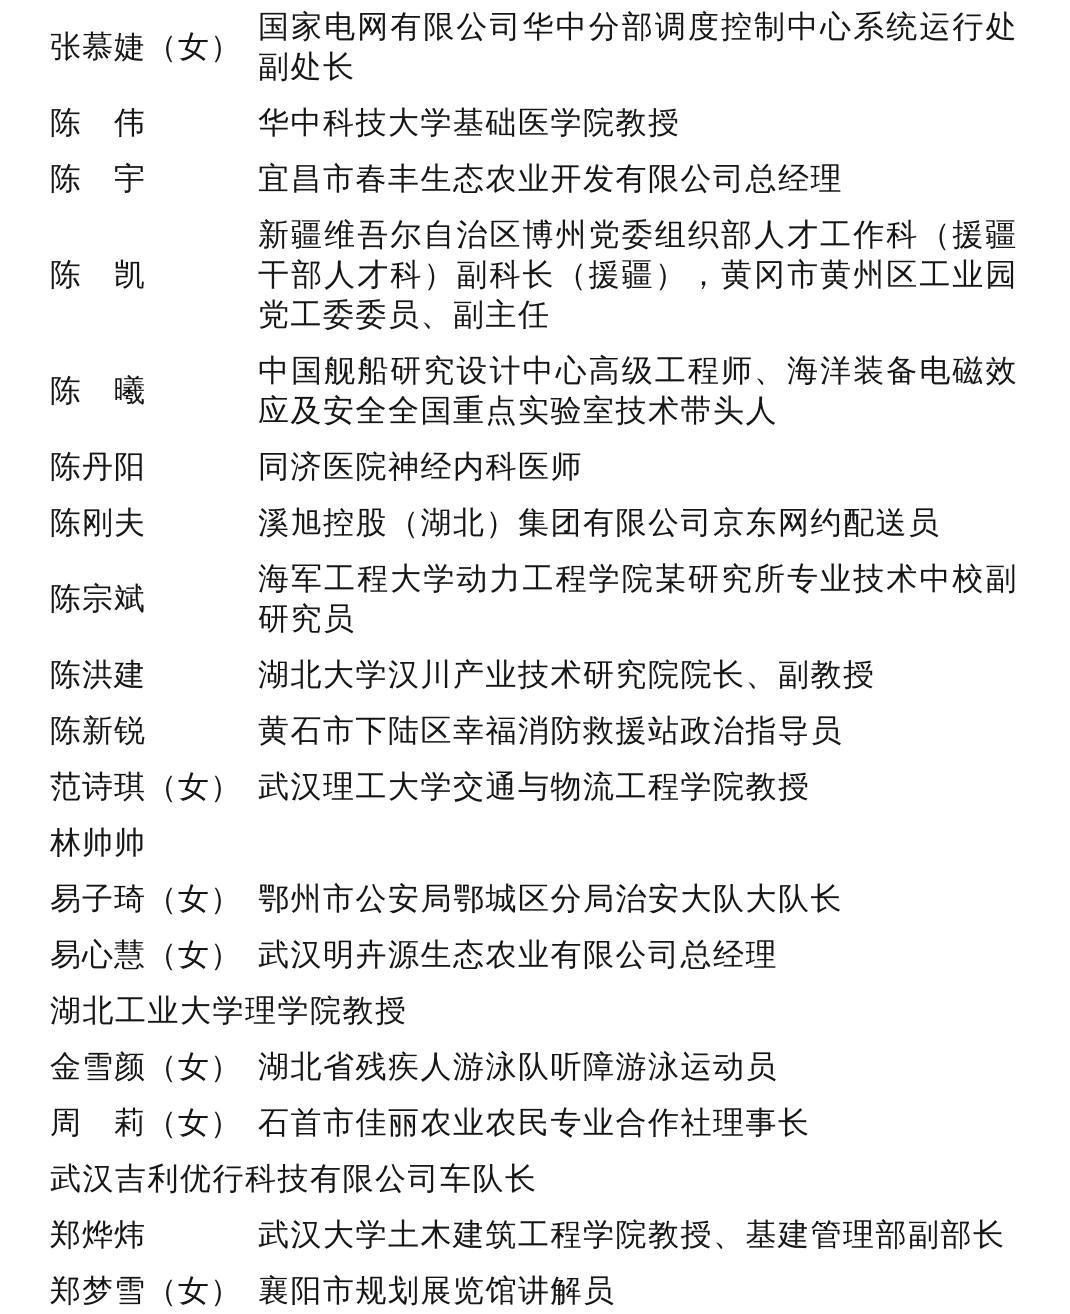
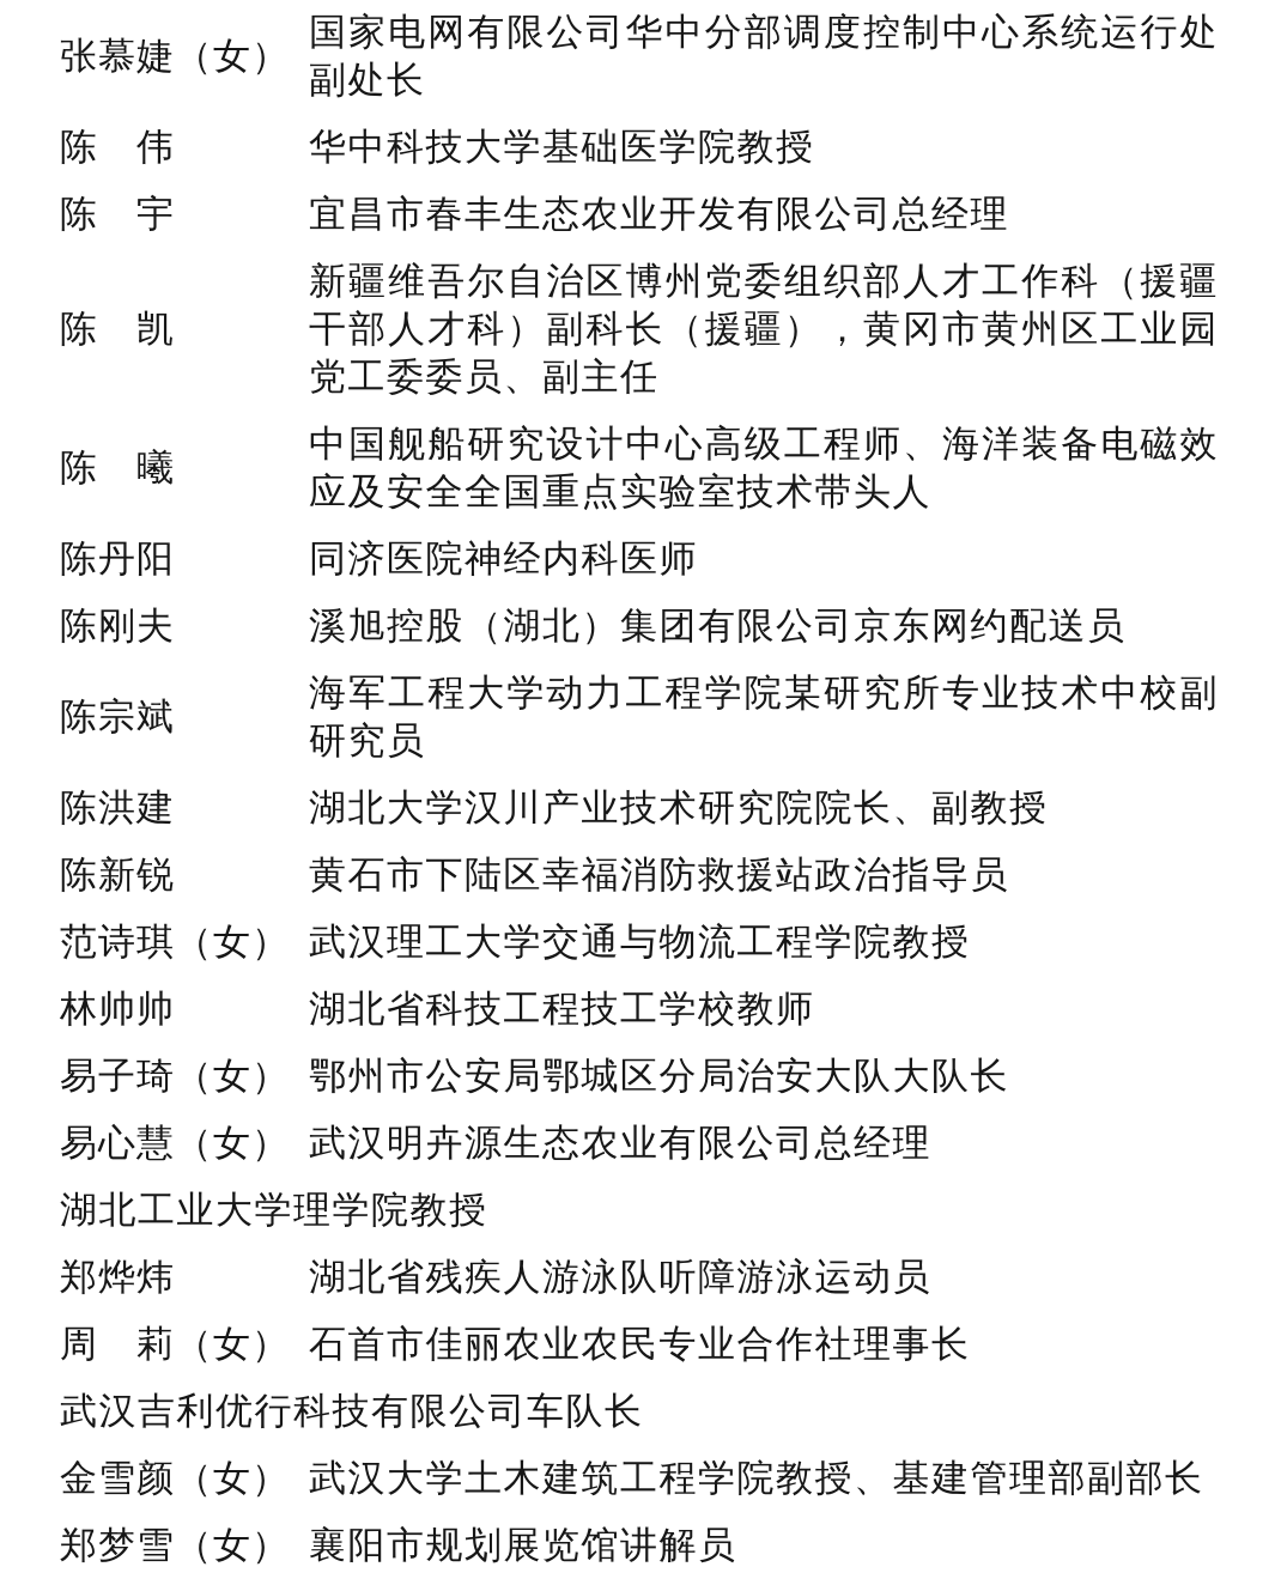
  张慕婕（女）
  国家电网有限公司华中分部调度控制中心系统运行处副处长
  陈 伟
  华中科技大学基础医学院教授
  陈 宇
  宜昌市春丰生态农业开发有限公司总经理
  陈 凯
  新疆维吾尔自治区博州党委组织部人才工作科（援疆干部人才科）副科长（援疆），黄冈市黄州区工业园党工委委员、副主任
  陈 曦
  中国舰船研究设计中心高级工程师、海洋装备电磁效应及安全全国重点实验室技术带头人
  陈丹阳
  同济医院神经内科医师
  陈刚夫
  溪旭控股（湖北）集团有限公司京东网约配送员
  陈宗斌
  海军工程大学动力工程学院某研究所专业技术中校副研究员
  陈洪建
  湖北大学汉川产业技术研究院院长、副教授
  陈新锐
  黄石市下陆区幸福消防救援站政治指导员
  范诗琪（女）
  武汉理工大学交通与物流工程学院教授
  林帅帅
+ 湖北省科技工程技工学校教师
  易子琦（女）
  鄂州市公安局鄂城区分局治安大队大队长
  易心慧（女）
  武汉明卉源生态农业有限公司总经理
  湖北工业大学理学院教授
- 金雪颜（女）
+ 郑烨炜
  湖北省残疾人游泳队听障游泳运动员
  周 莉（女）
  石首市佳丽农业农民专业合作社理事长
  武汉吉利优行科技有限公司车队长
- 郑烨炜
+ 金雪颜（女）
  武汉大学土木建筑工程学院教授、基建管理部副部长
  郑梦雪（女）
  襄阳市规划展览馆讲解员
